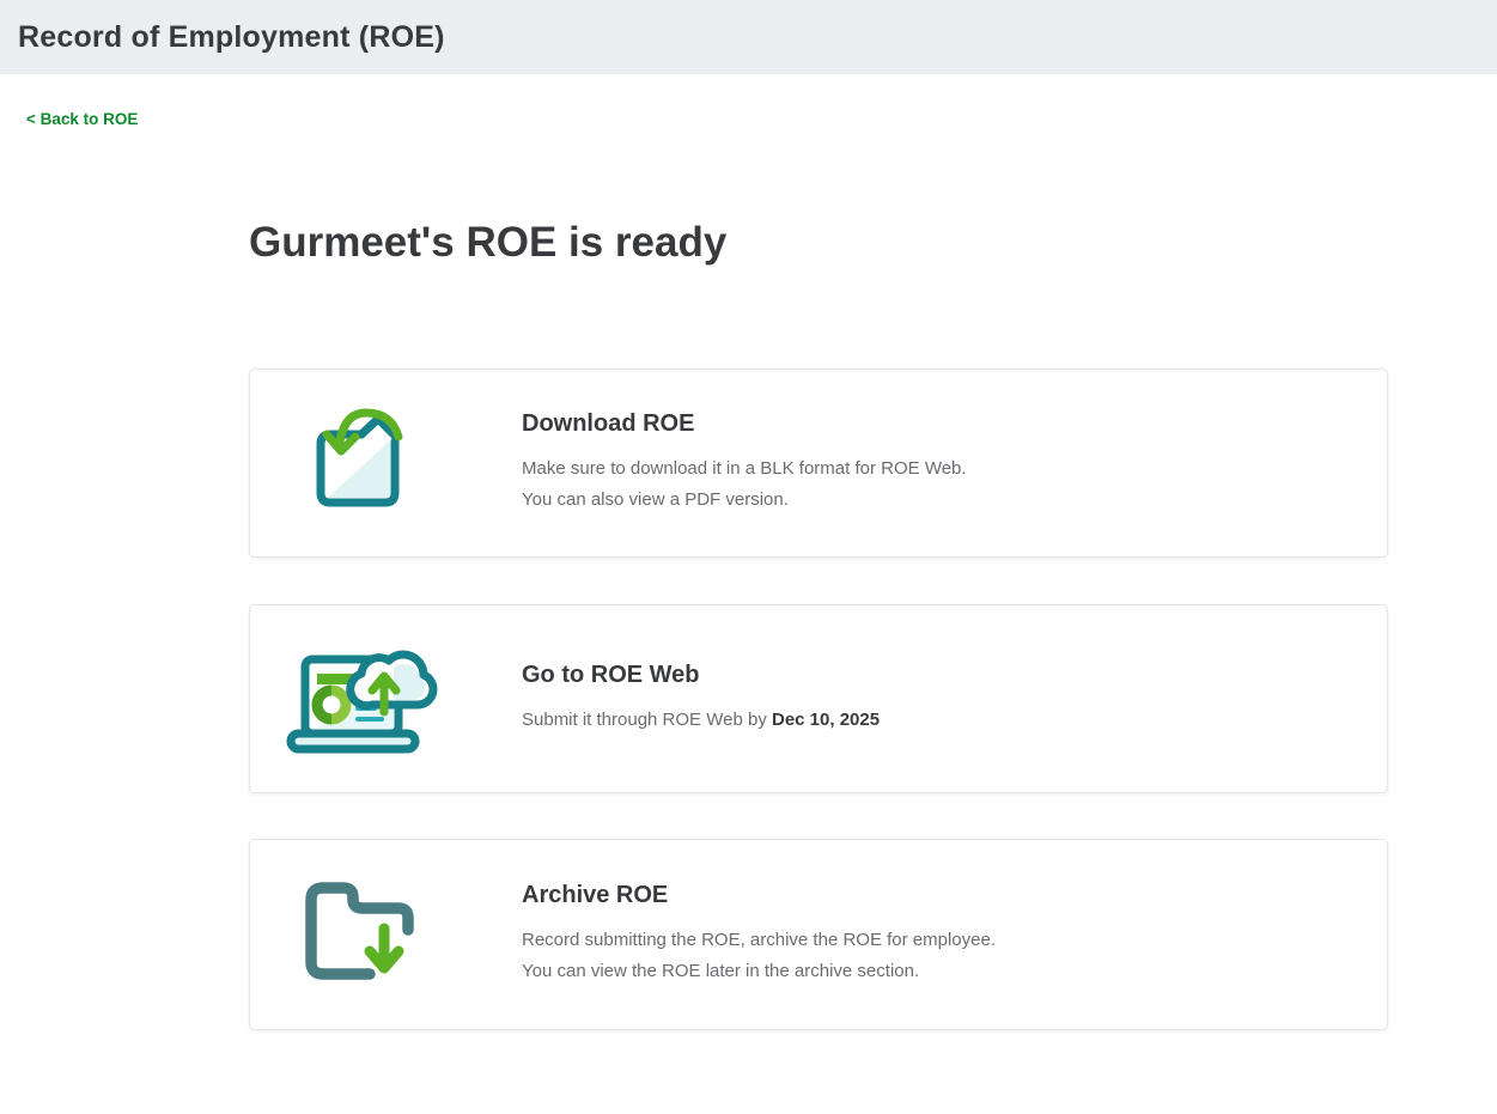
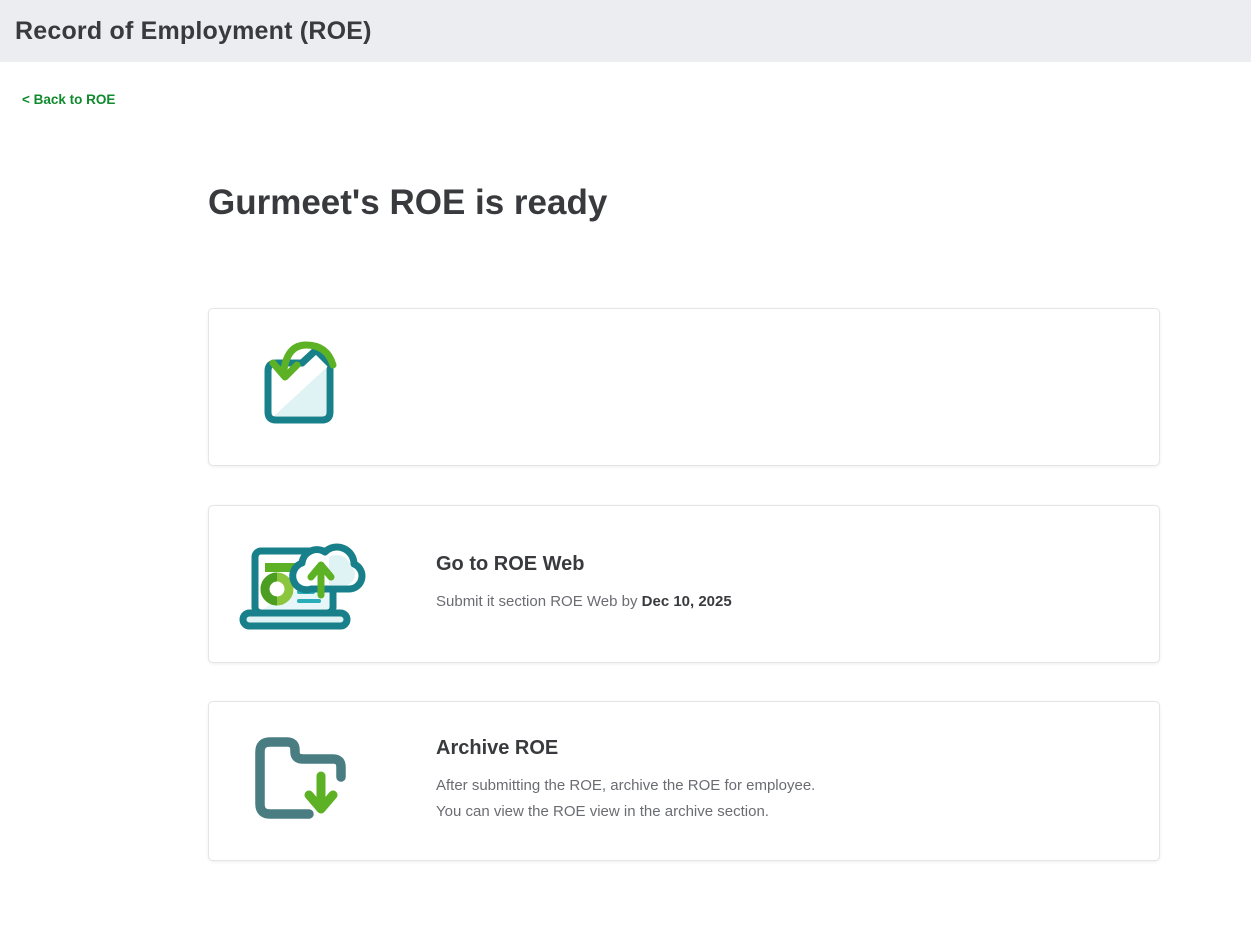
  Record of Employment (ROE)
  < Back to ROE
  Gurmeet's ROE is ready
- Download ROE
- Make sure to download it in a BLK format for ROE Web.
- You can also view a PDF version.
  Go to ROE Web
- Submit it through ROE Web by Dec 10, 2025
+ Submit it section ROE Web by Dec 10, 2025
  Archive ROE
- Record submitting the ROE, archive the ROE for employee.
+ After submitting the ROE, archive the ROE for employee.
- You can view the ROE later in the archive section.
+ You can view the ROE view in the archive section.
